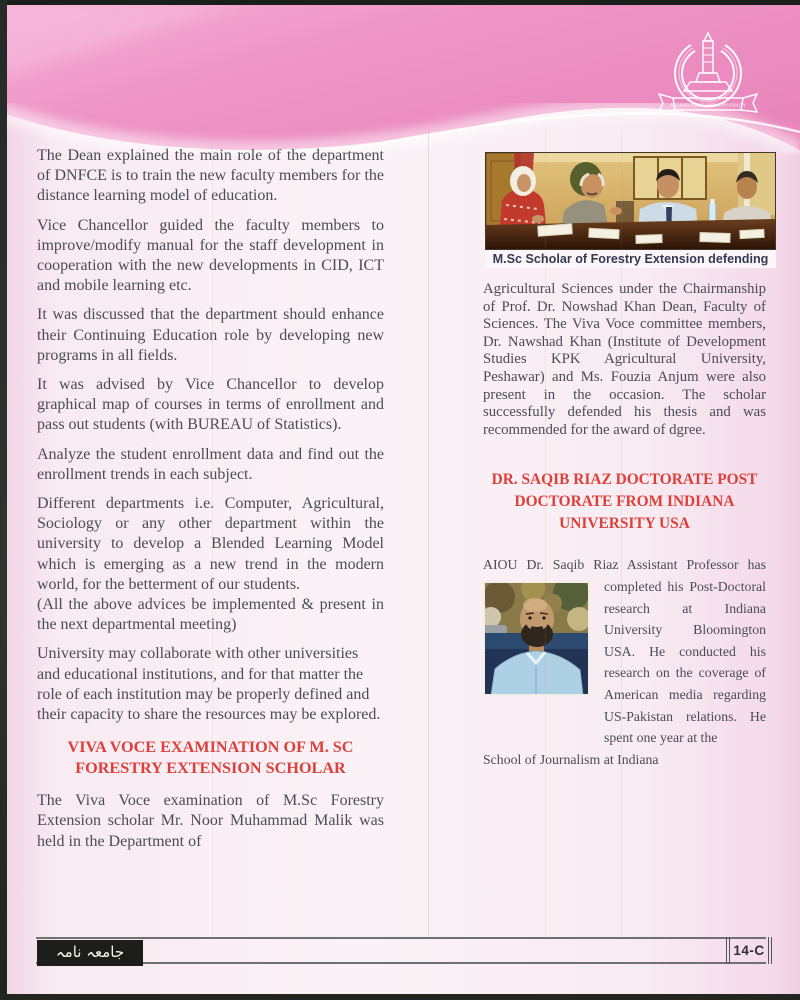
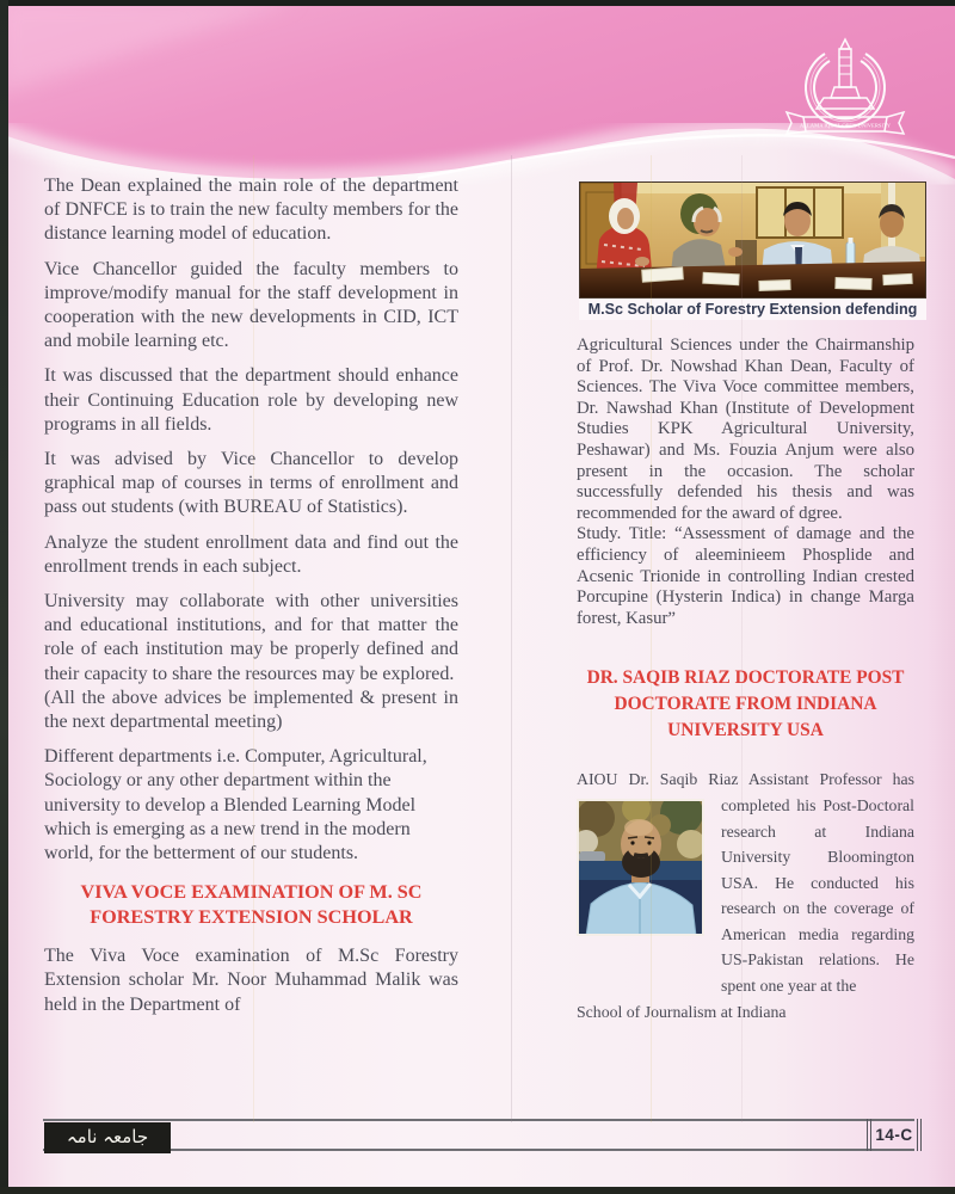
  The Dean explained the main role of the department of DNFCE is to train the new faculty members for the distance learning model of education.
  Vice Chancellor guided the faculty members to improve/modify manual for the staff development in cooperation with the new developments in CID, ICT and mobile learning etc.
  It was discussed that the department should enhance their Continuing Education role by developing new programs in all fields.
  It was advised by Vice Chancellor to develop graphical map of courses in terms of enrollment and pass out students (with BUREAU of Statistics).
  Analyze the student enrollment data and find out the enrollment trends in each subject.
- Different departments i.e. Computer, Agricultural, Sociology or any other department within the university to develop a Blended Learning Model which is emerging as a new trend in the modern world, for the betterment of our students.
+ University may collaborate with other universities and educational institutions, and for that matter the role of each institution may be properly defined and their capacity to share the resources may be explored.
  (All the above advices be implemented & present in the next departmental meeting)
- University may collaborate with other universities and educational institutions, and for that matter the role of each institution may be properly defined and their capacity to share the resources may be explored.
+ Different departments i.e. Computer, Agricultural, Sociology or any other department within the university to develop a Blended Learning Model which is emerging as a new trend in the modern world, for the betterment of our students.
  VIVA VOCE EXAMINATION OF M. SC
  FORESTRY EXTENSION SCHOLAR
  The Viva Voce examination of M.Sc Forestry Extension scholar Mr. Noor Muhammad Malik was held in the Department of
  M.Sc Scholar of Forestry Extension defending
  Agricultural Sciences under the Chairmanship of Prof. Dr. Nowshad Khan Dean, Faculty of Sciences. The Viva Voce committee members, Dr. Nawshad Khan (Institute of Development Studies KPK Agricultural University, Peshawar) and Ms. Fouzia Anjum were also present in the occasion. The scholar successfully defended his thesis and was recommended for the award of dgree.
+ Study. Title: “Assessment of damage and the efficiency of aleeminieem Phosplide and Acsenic Trionide in controlling Indian crested Porcupine (Hysterin Indica) in change Marga forest, Kasur”
  DR. SAQIB RIAZ DOCTORATE POST
  DOCTORATE FROM INDIANA
  UNIVERSITY USA
  AIOU Dr. Saqib Riaz Assistant Professor has completed his Post-Doctoral research at Indiana University Bloomington USA. He conducted his research on the coverage of American media regarding US-Pakistan relations. He spent one year at the
  School of Journalism at Indiana
  جامعہ نامہ
  14-C
